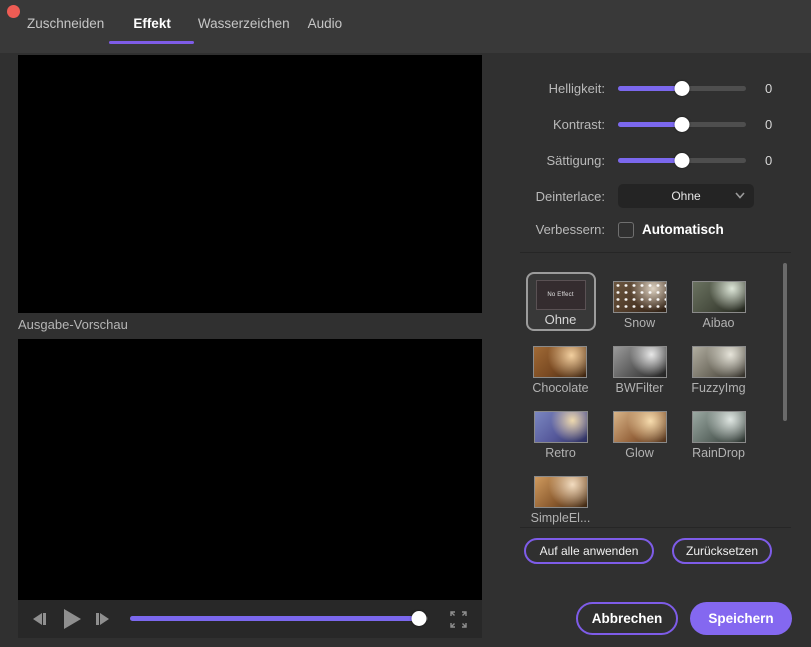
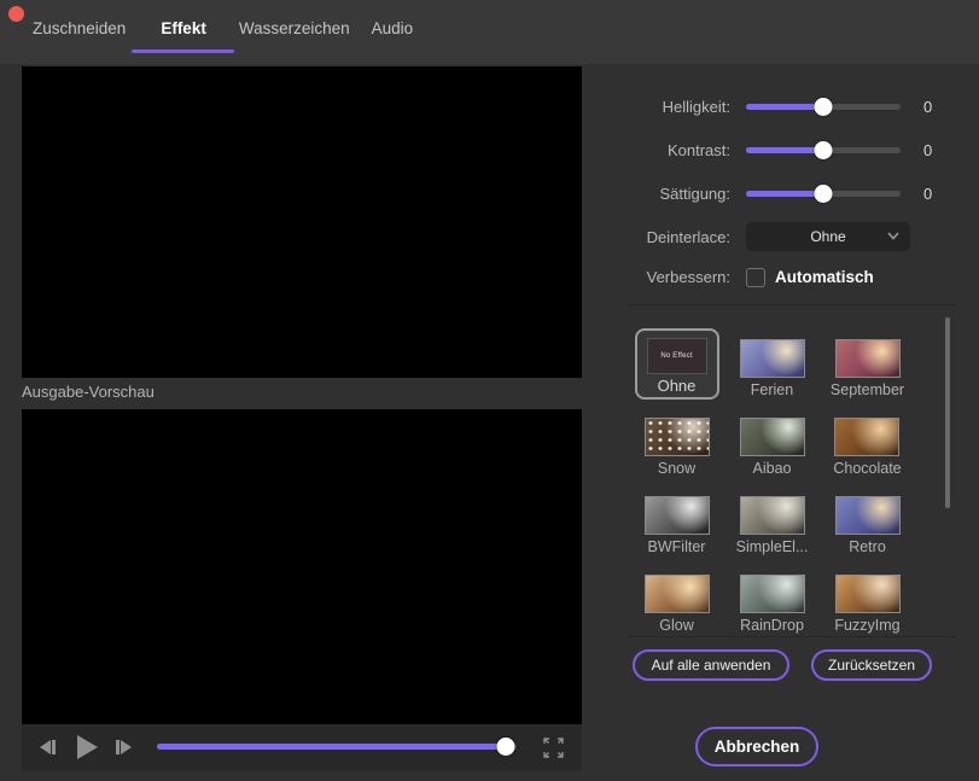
  Zuschneiden
  Effekt
  Wasserzeichen
  Audio
  Ausgabe-Vorschau
  Helligkeit:
  0
  Kontrast:
  0
  Sättigung:
  0
  Deinterlace:
  Ohne
  Verbessern:
  Automatisch
  Ohne
+ Ferien
+ September
  Snow
  Aibao
  Chocolate
  BWFilter
- FuzzyImg
+ SimpleEl...
  Retro
  Glow
  RainDrop
- SimpleEl...
+ FuzzyImg
  Auf alle anwenden
  Zurücksetzen
  Abbrechen
- Speichern
